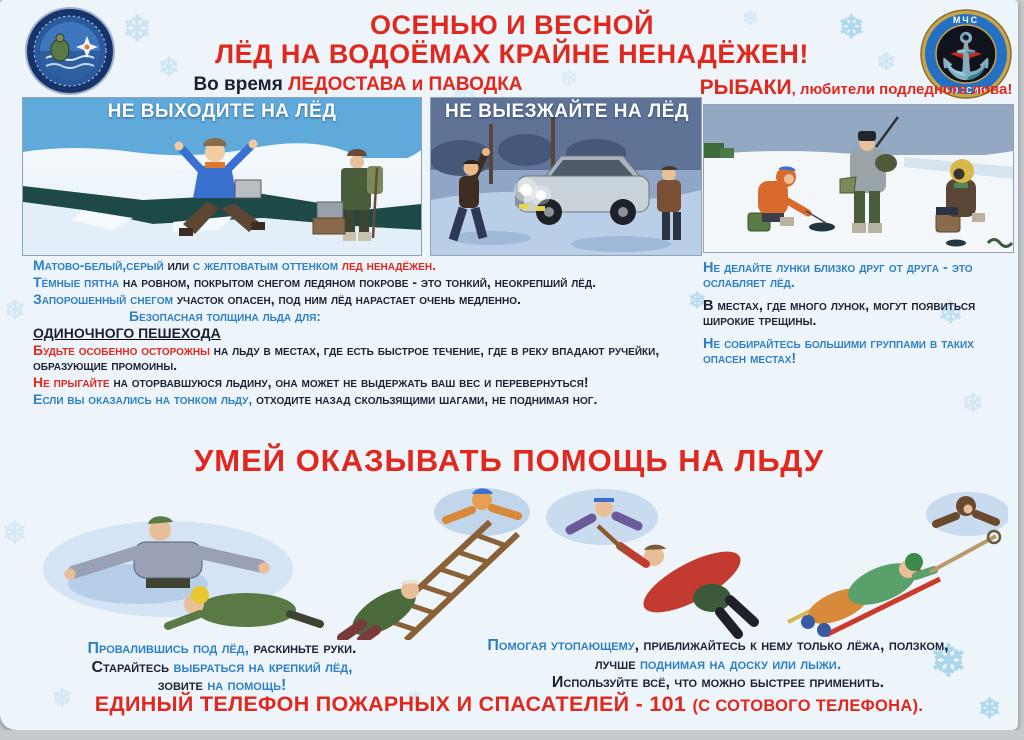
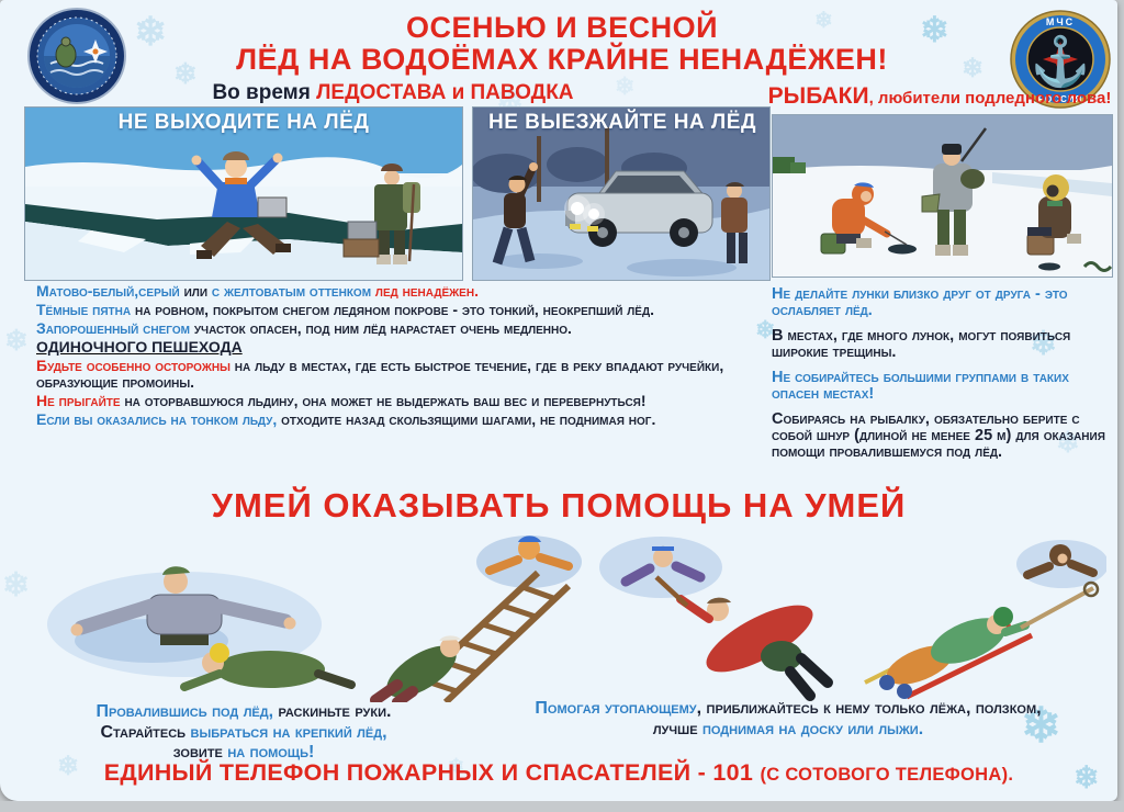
  МЧС
  РОССИЯ
  ⚓
  ОСЕНЬЮ И ВЕСНОЙ
  ЛЁД НА ВОДОЁМАХ КРАЙНЕ НЕНАДЁЖЕН!
  Во время ЛЕДОСТАВА и ПАВОДКА
  РЫБАКИ, любители подледного лова!
  НЕ ВЫХОДИТЕ НА ЛЁД
  НЕ ВЫЕЗЖАЙТЕ НА ЛЁД
  Матово-белый,серый или с желтоватым оттенком лед ненадёжен.
  Тёмные пятна на ровном, покрытом снегом ледяном покрове - это тонкий, неокрепший лёд.
  Запорошенный снегом участок опасен, под ним лёд нарастает очень медленно.
- Безопасная толщина льда для:
  ОДИНОЧНОГО ПЕШЕХОДА
  Будьте особенно осторожны на льду в местах, где есть быстрое течение, где в реку впадают ручейки, образующие промоины.
  Не прыгайте на оторвавшуюся льдину, она может не выдержать ваш вес и перевернуться!
  Если вы оказались на тонком льду, отходите назад скользящими шагами, не поднимая ног.
  Не делайте лунки близко друг от друга - это ослабляет лёд.
  В местах, где много лунок, могут появиться широкие трещины.
  Не собирайтесь большими группами в таких опасен местах!
+ Собираясь на рыбалку, обязательно берите с собой шнур (длиной не менее 25 м) для оказания помощи провалившемуся под лёд.
- УМЕЙ ОКАЗЫВАТЬ ПОМОЩЬ НА ЛЬДУ
+ УМЕЙ ОКАЗЫВАТЬ ПОМОЩЬ НА УМЕЙ
  Провалившись под лёд, раскиньте руки.
  Старайтесь выбраться на крепкий лёд,
  зовите на помощь!
  Помогая утопающему, приближайтесь к нему только лёжа, ползком,
  лучше поднимая на доску или лыжи.
- Используйте всё, что можно быстрее применить.
  ЕДИНЫЙ ТЕЛЕФОН ПОЖАРНЫХ И СПАСАТЕЛЕЙ - 101 (С СОТОВОГО ТЕЛЕФОНА).
